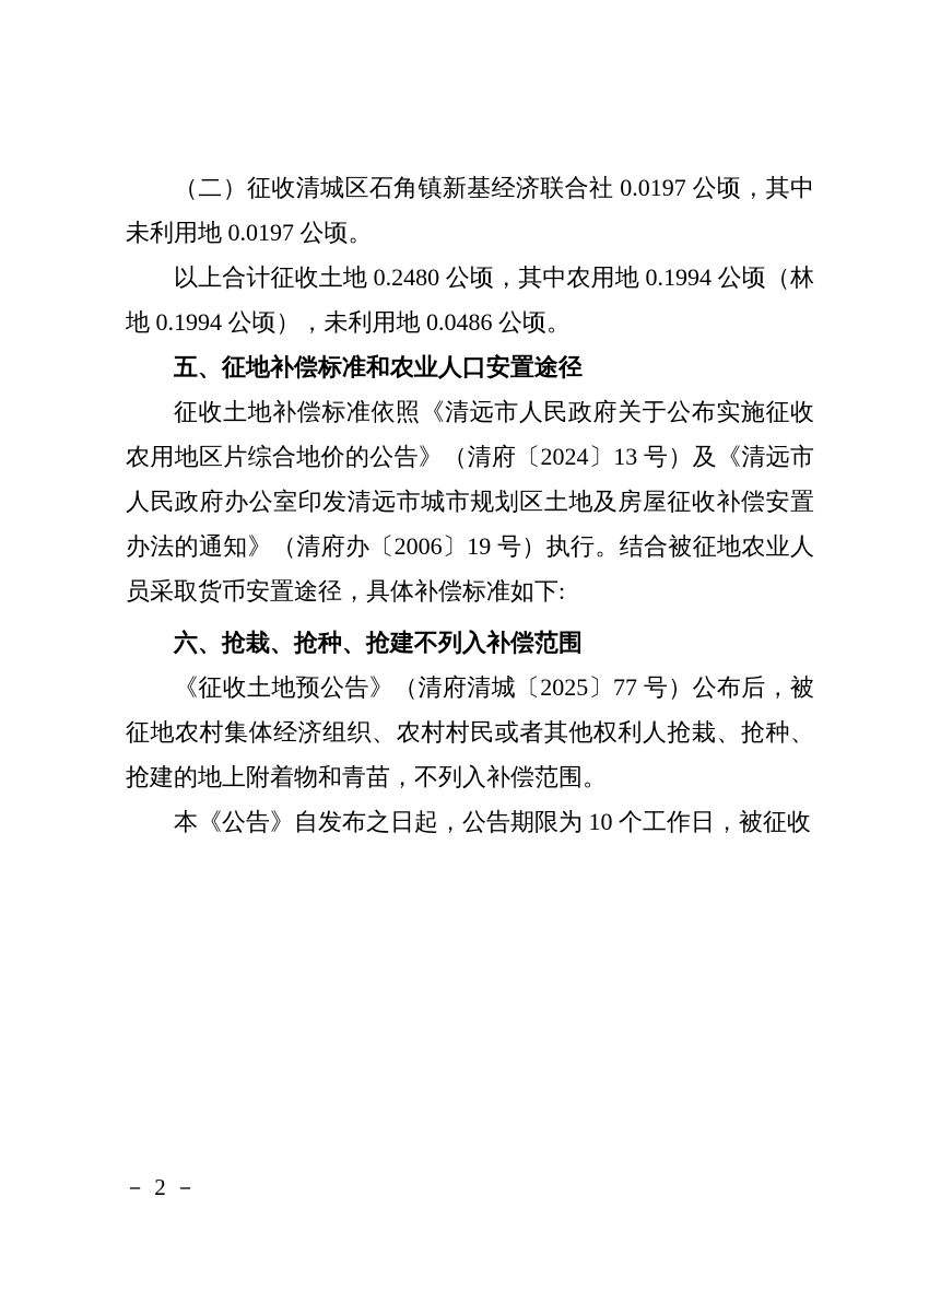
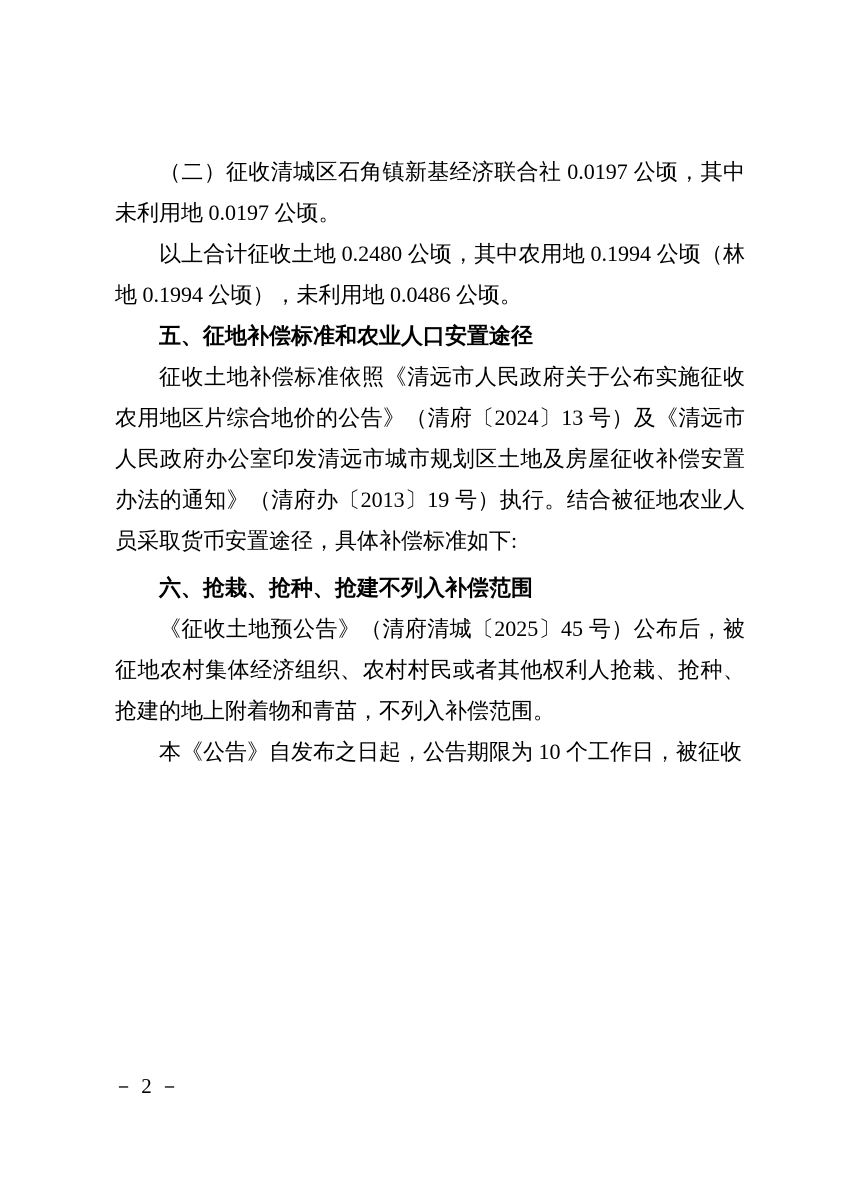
  （二）征收清城区石角镇新基经济联合社 0.0197 公顷，其中未利用地 0.0197 公顷。
  以上合计征收土地 0.2480 公顷，其中农用地 0.1994 公顷（林地 0.1994 公顷），未利用地 0.0486 公顷。
  五、征地补偿标准和农业人口安置途径
- 征收土地补偿标准依照《清远市人民政府关于公布实施征收农用地区片综合地价的公告》（清府〔2024〕13 号）及《清远市人民政府办公室印发清远市城市规划区土地及房屋征收补偿安置办法的通知》（清府办〔2006〕19 号）执行。结合被征地农业人员采取货币安置途径，具体补偿标准如下:
+ 征收土地补偿标准依照《清远市人民政府关于公布实施征收农用地区片综合地价的公告》（清府〔2024〕13 号）及《清远市人民政府办公室印发清远市城市规划区土地及房屋征收补偿安置办法的通知》（清府办〔2013〕19 号）执行。结合被征地农业人员采取货币安置途径，具体补偿标准如下:
  六、抢栽、抢种、抢建不列入补偿范围
- 《征收土地预公告》（清府清城〔2025〕77 号）公布后，被征地农村集体经济组织、农村村民或者其他权利人抢栽、抢种、抢建的地上附着物和青苗，不列入补偿范围。
+ 《征收土地预公告》（清府清城〔2025〕45 号）公布后，被征地农村集体经济组织、农村村民或者其他权利人抢栽、抢种、抢建的地上附着物和青苗，不列入补偿范围。
  本《公告》自发布之日起，公告期限为 10 个工作日，被征收
  － 2 －
